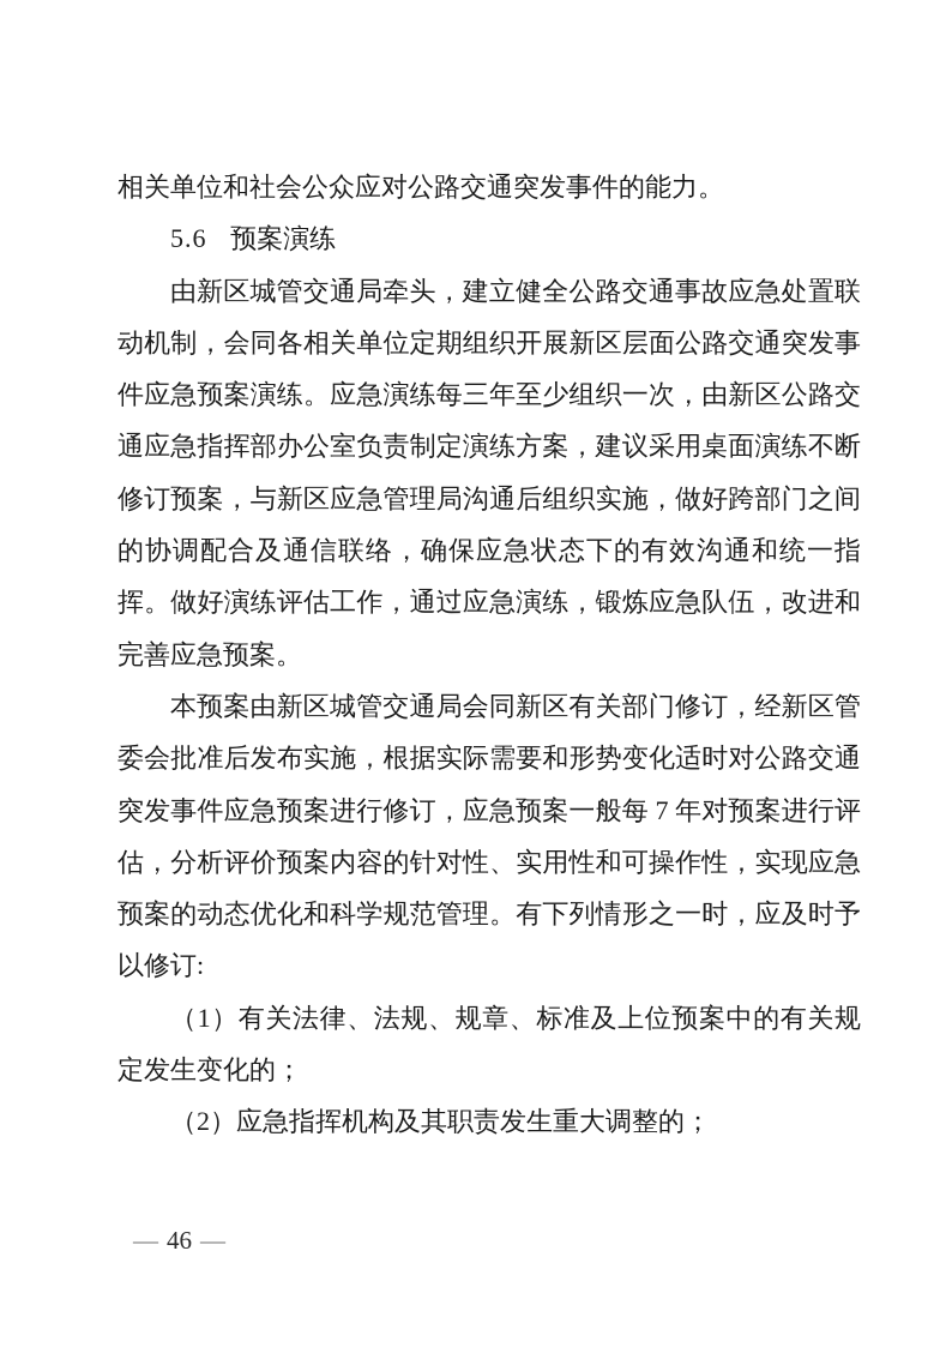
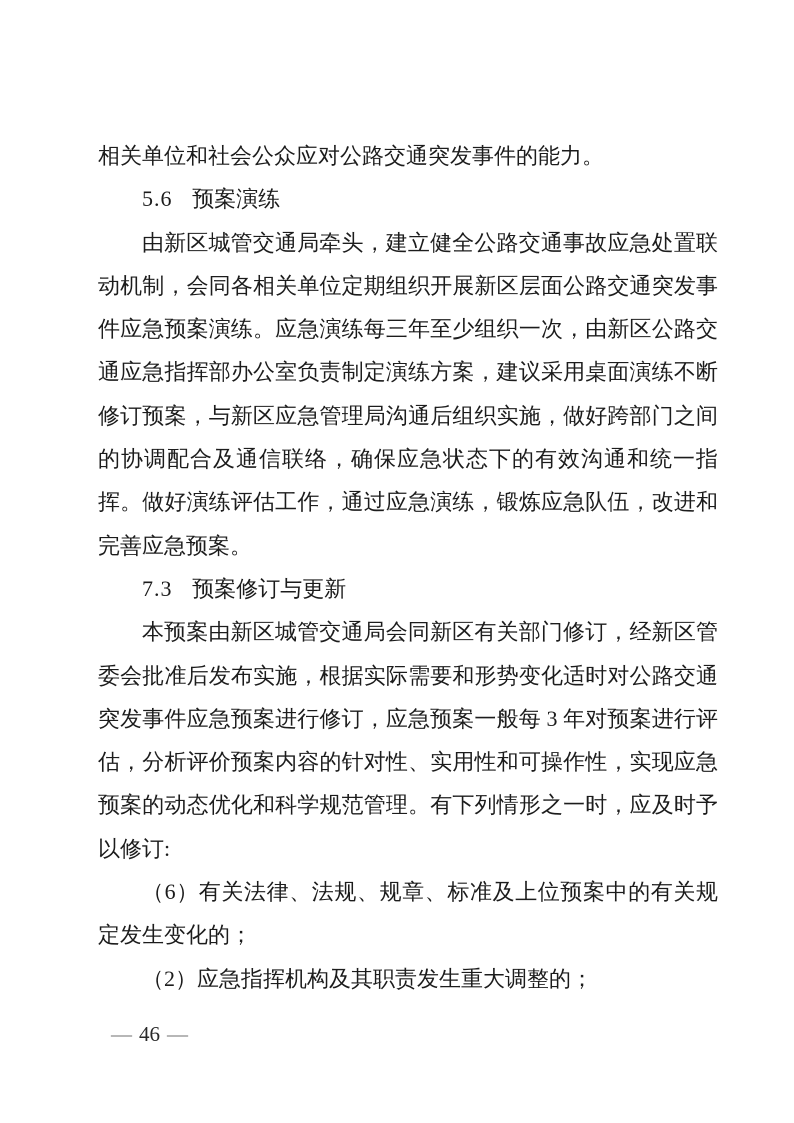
  相关单位和社会公众应对公路交通突发事件的能力。
  5.6 预案演练
  由新区城管交通局牵头，建立健全公路交通事故应急处置联动机制，会同各相关单位定期组织开展新区层面公路交通突发事件应急预案演练。应急演练每三年至少组织一次，由新区公路交通应急指挥部办公室负责制定演练方案，建议采用桌面演练不断修订预案，与新区应急管理局沟通后组织实施，做好跨部门之间的协调配合及通信联络，确保应急状态下的有效沟通和统一指挥。做好演练评估工作，通过应急演练，锻炼应急队伍，改进和完善应急预案。
+ 7.3 预案修订与更新
- 本预案由新区城管交通局会同新区有关部门修订，经新区管委会批准后发布实施，根据实际需要和形势变化适时对公路交通突发事件应急预案进行修订，应急预案一般每 7 年对预案进行评估，分析评价预案内容的针对性、实用性和可操作性，实现应急预案的动态优化和科学规范管理。有下列情形之一时，应及时予以修订:
+ 本预案由新区城管交通局会同新区有关部门修订，经新区管委会批准后发布实施，根据实际需要和形势变化适时对公路交通突发事件应急预案进行修订，应急预案一般每 3 年对预案进行评估，分析评价预案内容的针对性、实用性和可操作性，实现应急预案的动态优化和科学规范管理。有下列情形之一时，应及时予以修订:
- （1）有关法律、法规、规章、标准及上位预案中的有关规定发生变化的；
+ （6）有关法律、法规、规章、标准及上位预案中的有关规定发生变化的；
  （2）应急指挥机构及其职责发生重大调整的；
  — 46 —
